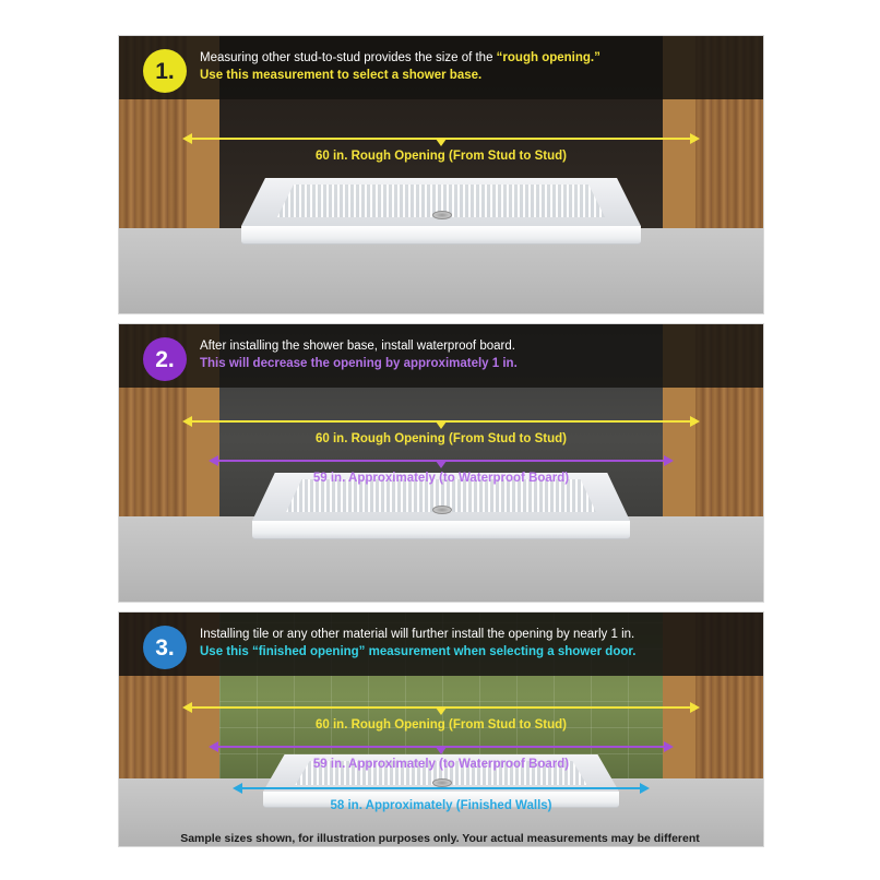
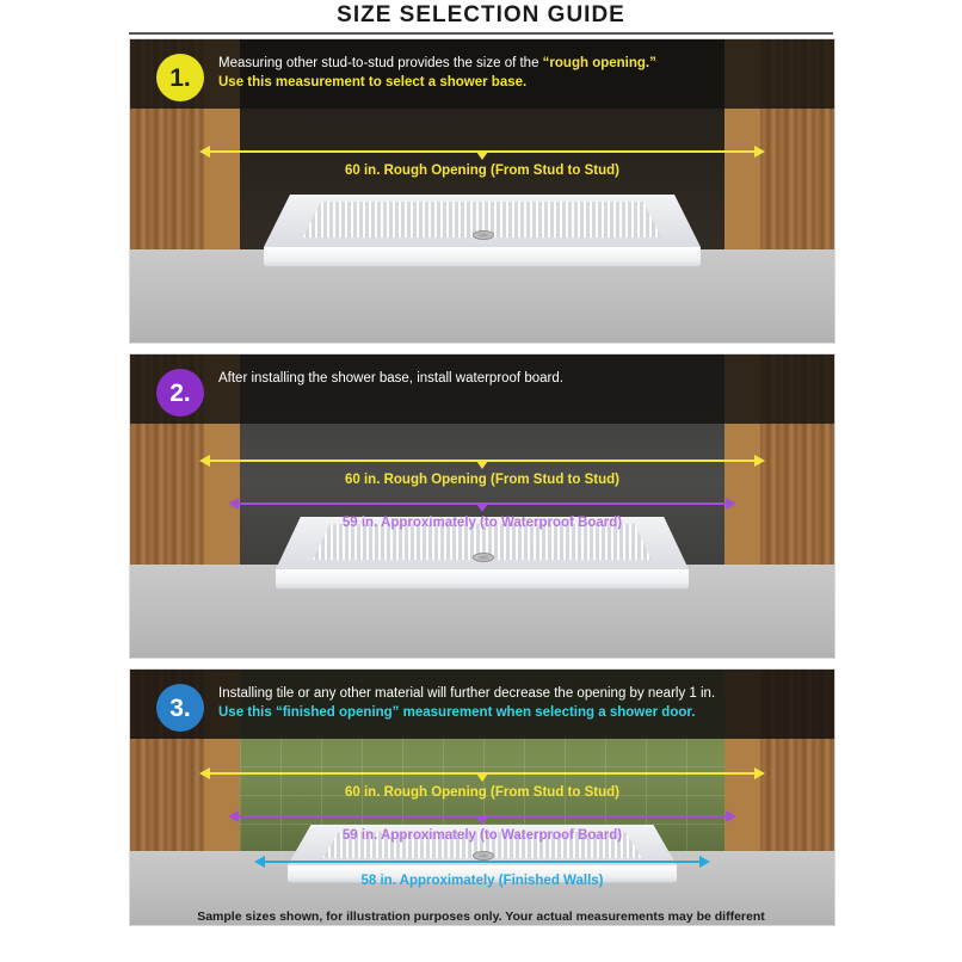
+ SIZE SELECTION GUIDE
  1.
  Measuring other stud-to-stud provides the size of the “rough opening.”
  Use this measurement to select a shower base.
  60 in. Rough Opening (From Stud to Stud)
  2.
  After installing the shower base, install waterproof board.
- This will decrease the opening by approximately 1 in.
  60 in. Rough Opening (From Stud to Stud)
  59 in. Approximately (to Waterproof Board)
  3.
- Installing tile or any other material will further install the opening by nearly 1 in.
+ Installing tile or any other material will further decrease the opening by nearly 1 in.
  Use this “finished opening” measurement when selecting a shower door.
  60 in. Rough Opening (From Stud to Stud)
  59 in. Approximately (to Waterproof Board)
  58 in. Approximately (Finished Walls)
  Sample sizes shown, for illustration purposes only. Your actual measurements may be different
